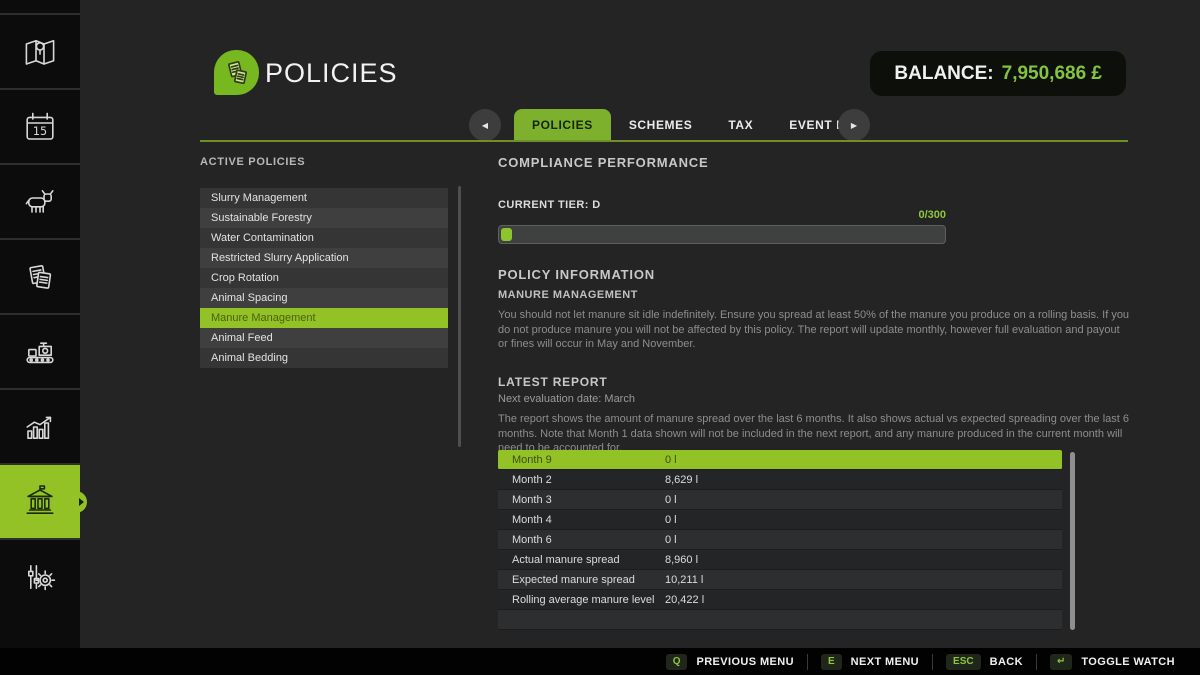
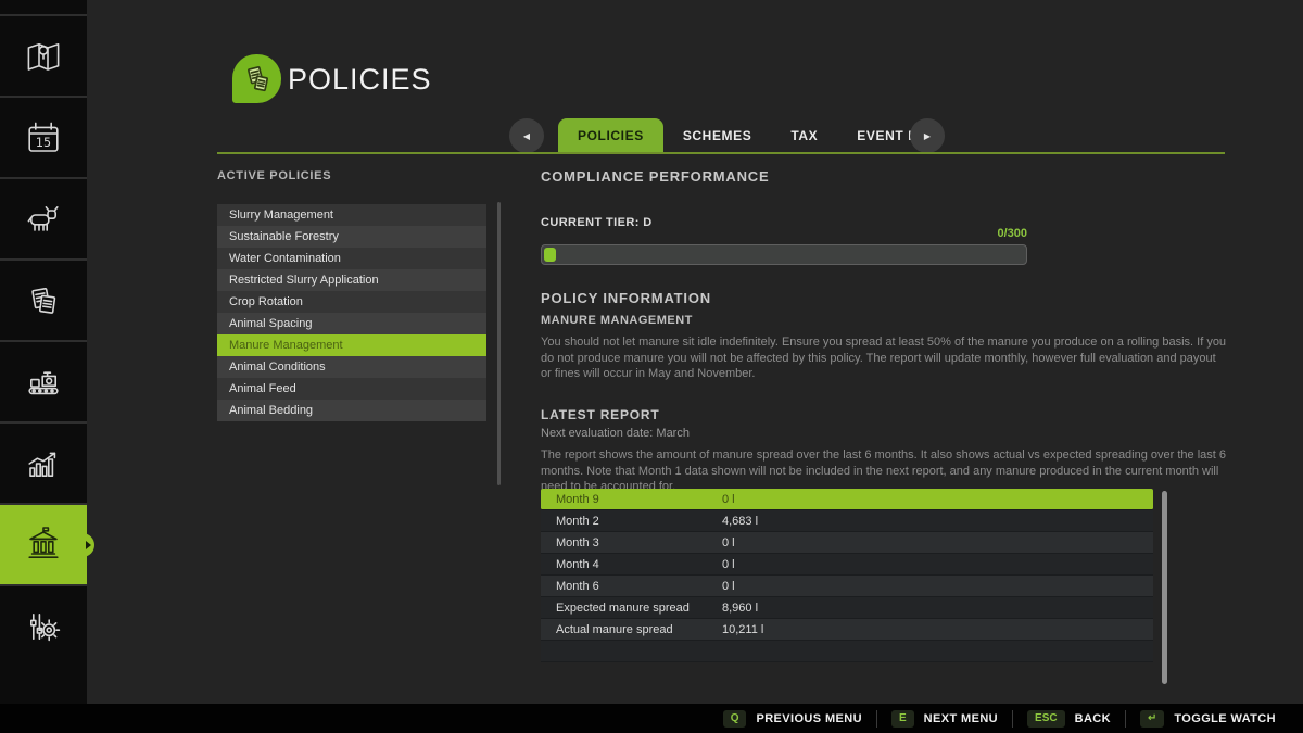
  15
  POLICIES
- BALANCE:
- 7,950,686 £
  ◀
  POLICIES
  SCHEMES
  TAX
  ▶
  ACTIVE POLICIES
  Slurry Management
  Sustainable Forestry
  Water Contamination
  Restricted Slurry Application
  Crop Rotation
  Animal Spacing
  Manure Management
+ Animal Conditions
  Animal Feed
  Animal Bedding
  COMPLIANCE PERFORMANCE
  CURRENT TIER: D
  0/300
  POLICY INFORMATION
  MANURE MANAGEMENT
  You should not let manure sit idle indefinitely. Ensure you spread at least 50% of the manure you produce on a rolling basis. If you do not produce manure you will not be affected by this policy. The report will update monthly, however full evaluation and payout or fines will occur in May and November.
  LATEST REPORT
  Next evaluation date: March
  The report shows the amount of manure spread over the last 6 months. It also shows actual vs expected spreading over the last 6 months. Note that Month 1 data shown will not be included in the next report, and any manure produced in the current month will need to be accounted for.
  Month 9
  0 l
  Month 2
- 8,629 l
+ 4,683 l
  Month 3
  0 l
  Month 4
  0 l
  Month 6
  0 l
- Actual manure spread
+ Expected manure spread
  8,960 l
- Expected manure spread
+ Actual manure spread
  10,211 l
- Rolling average manure level
- 20,422 l
  Q
  PREVIOUS MENU
  E
  NEXT MENU
  ESC
  BACK
  ↵
  TOGGLE WATCH
